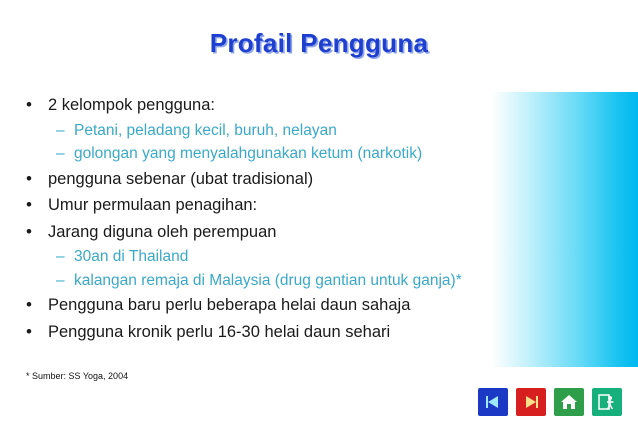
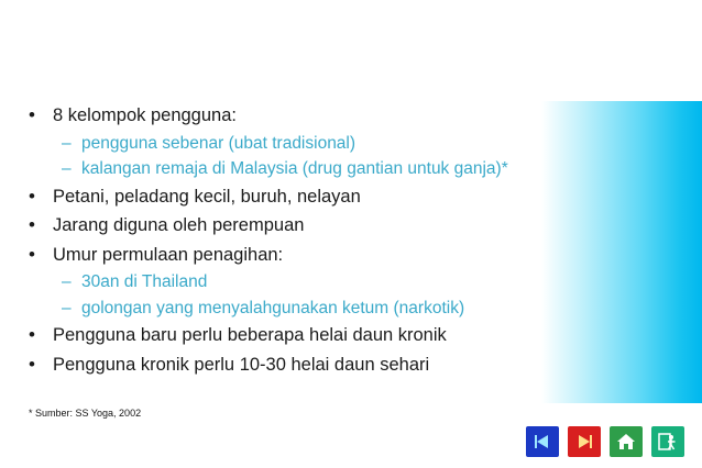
- Profail Pengguna
  •
- 2 kelompok pengguna:
+ 8 kelompok pengguna:
  –
- Petani, peladang kecil, buruh, nelayan
+ pengguna sebenar (ubat tradisional)
  –
- golongan yang menyalahgunakan ketum (narkotik)
+ kalangan remaja di Malaysia (drug gantian untuk ganja)*
  •
- pengguna sebenar (ubat tradisional)
+ Petani, peladang kecil, buruh, nelayan
  •
- Umur permulaan penagihan:
+ Jarang diguna oleh perempuan
  •
- Jarang diguna oleh perempuan
+ Umur permulaan penagihan:
  –
  30an di Thailand
  –
- kalangan remaja di Malaysia (drug gantian untuk ganja)*
+ golongan yang menyalahgunakan ketum (narkotik)
  •
- Pengguna baru perlu beberapa helai daun sahaja
+ Pengguna baru perlu beberapa helai daun kronik
  •
- Pengguna kronik perlu 16-30 helai daun sehari
+ Pengguna kronik perlu 10-30 helai daun sehari
- * Sumber: SS Yoga, 2004
+ * Sumber: SS Yoga, 2002
